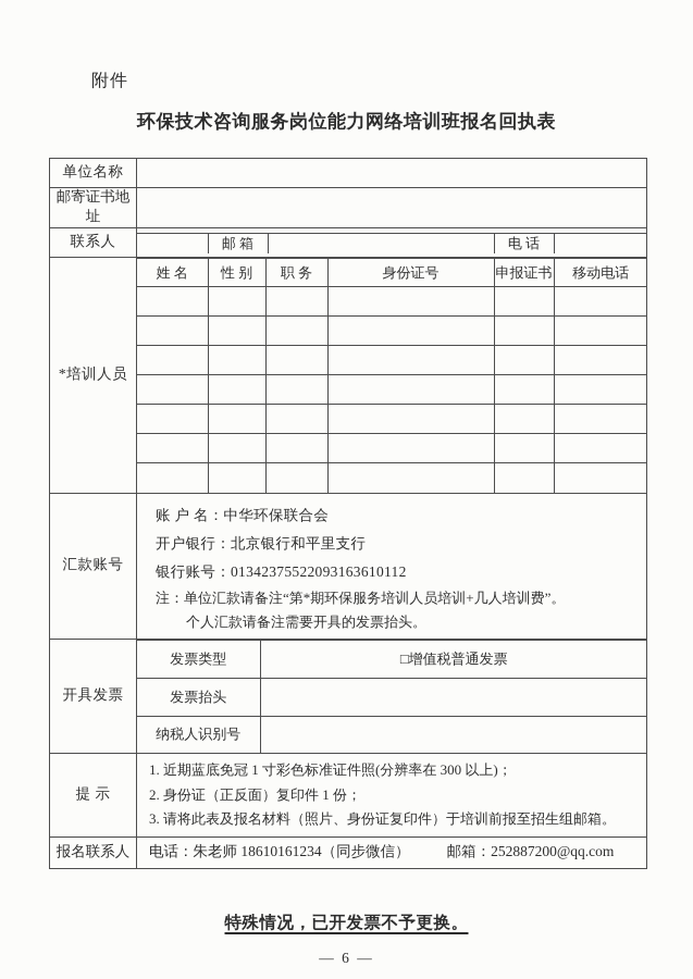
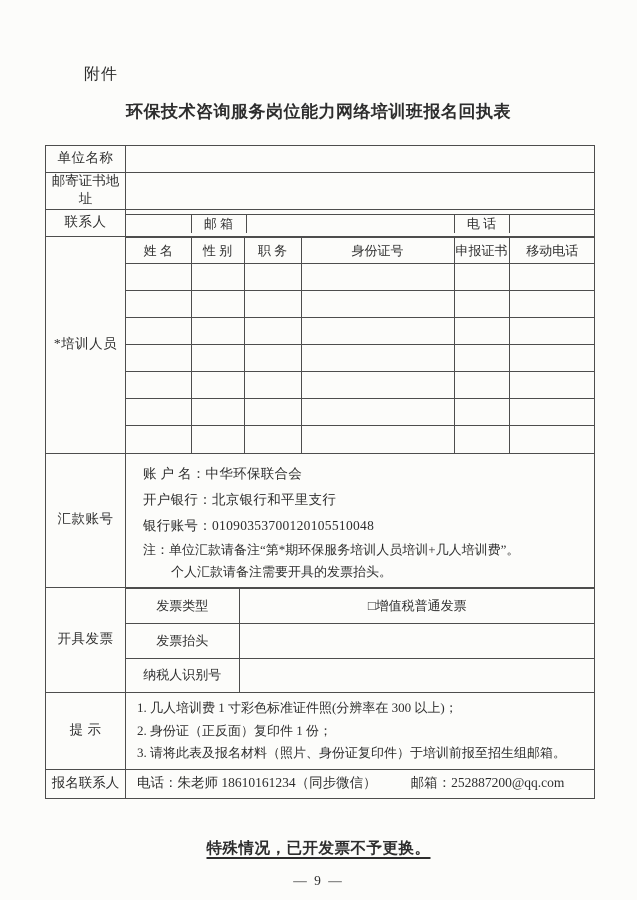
  附件
  环保技术咨询服务岗位能力网络培训班报名回执表
  单位名称
  邮寄证书地址
  联系人
  	邮 箱		电 话
  *培训人员
  姓 名	性 别	职 务	身份证号	申报证书	移动电话
- 汇款账号	账 户 名：中华环保联合会 开户银行：北京银行和平里支行 银行账号：01342375522093163610112 注：单位汇款请备注“第*期环保服务培训人员培训+几人培训费”。 个人汇款请备注需要开具的发票抬头。
+ 汇款账号	账 户 名：中华环保联合会 开户银行：北京银行和平里支行 银行账号：01090353700120105510048 注：单位汇款请备注“第*期环保服务培训人员培训+几人培训费”。 个人汇款请备注需要开具的发票抬头。
  开具发票
  发票类型	□增值税普通发票
  发票抬头
  纳税人识别号
- 提 示	1. 近期蓝底免冠 1 寸彩色标准证件照(分辨率在 300 以上)； 2. 身份证（正反面）复印件 1 份； 3. 请将此表及报名材料（照片、身份证复印件）于培训前报至招生组邮箱。
+ 提 示	1. 几人培训费 1 寸彩色标准证件照(分辨率在 300 以上)； 2. 身份证（正反面）复印件 1 份； 3. 请将此表及报名材料（照片、身份证复印件）于培训前报至招生组邮箱。
  报名联系人	电话：朱老师 18610161234（同步微信） 邮箱：252887200@qq.com
  特殊情况，已开发票不予更换。
- — 6 —
+ — 9 —
